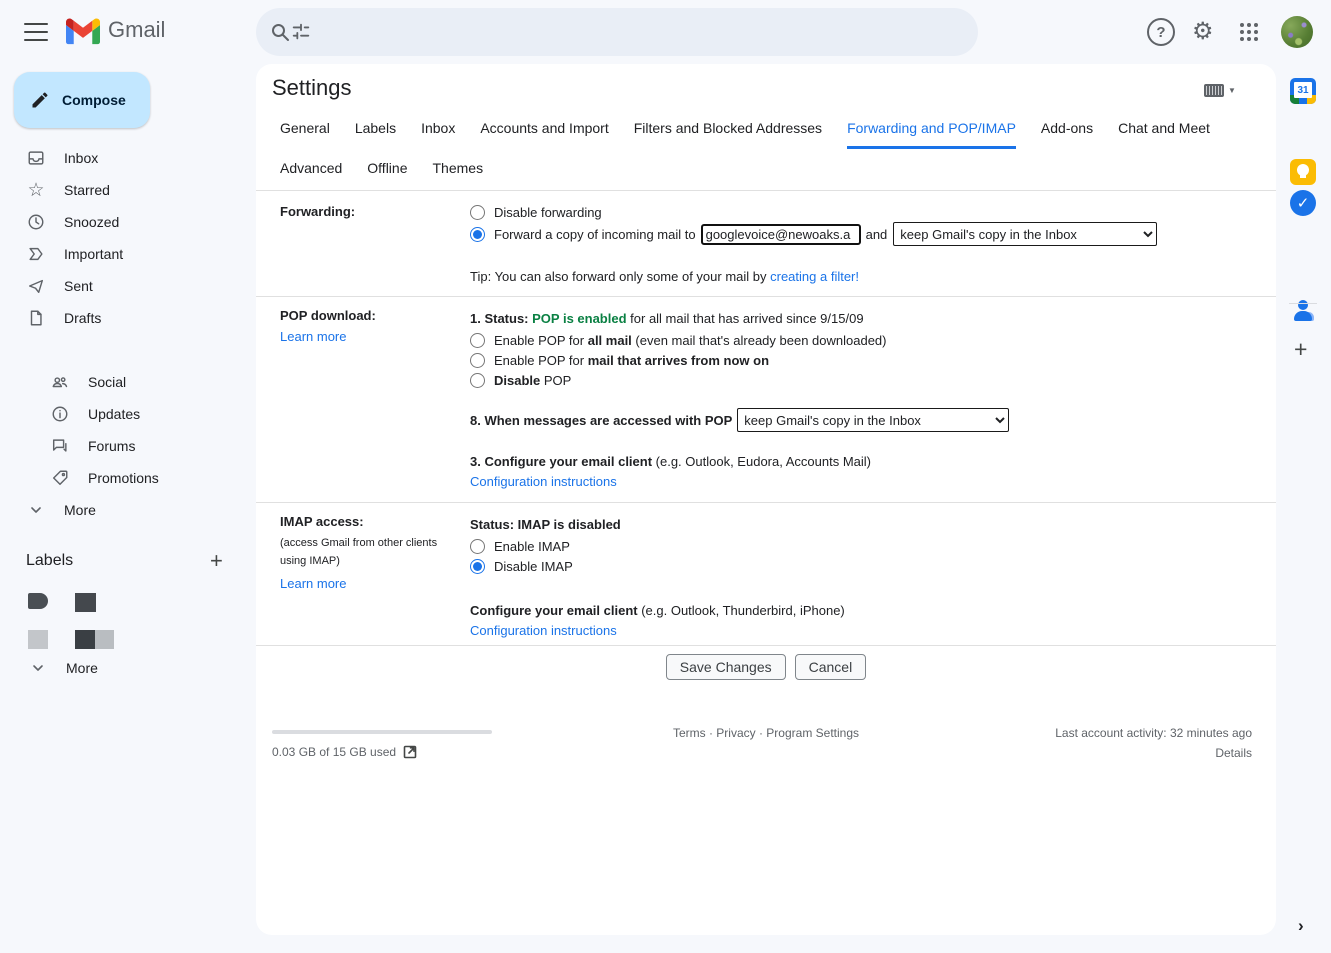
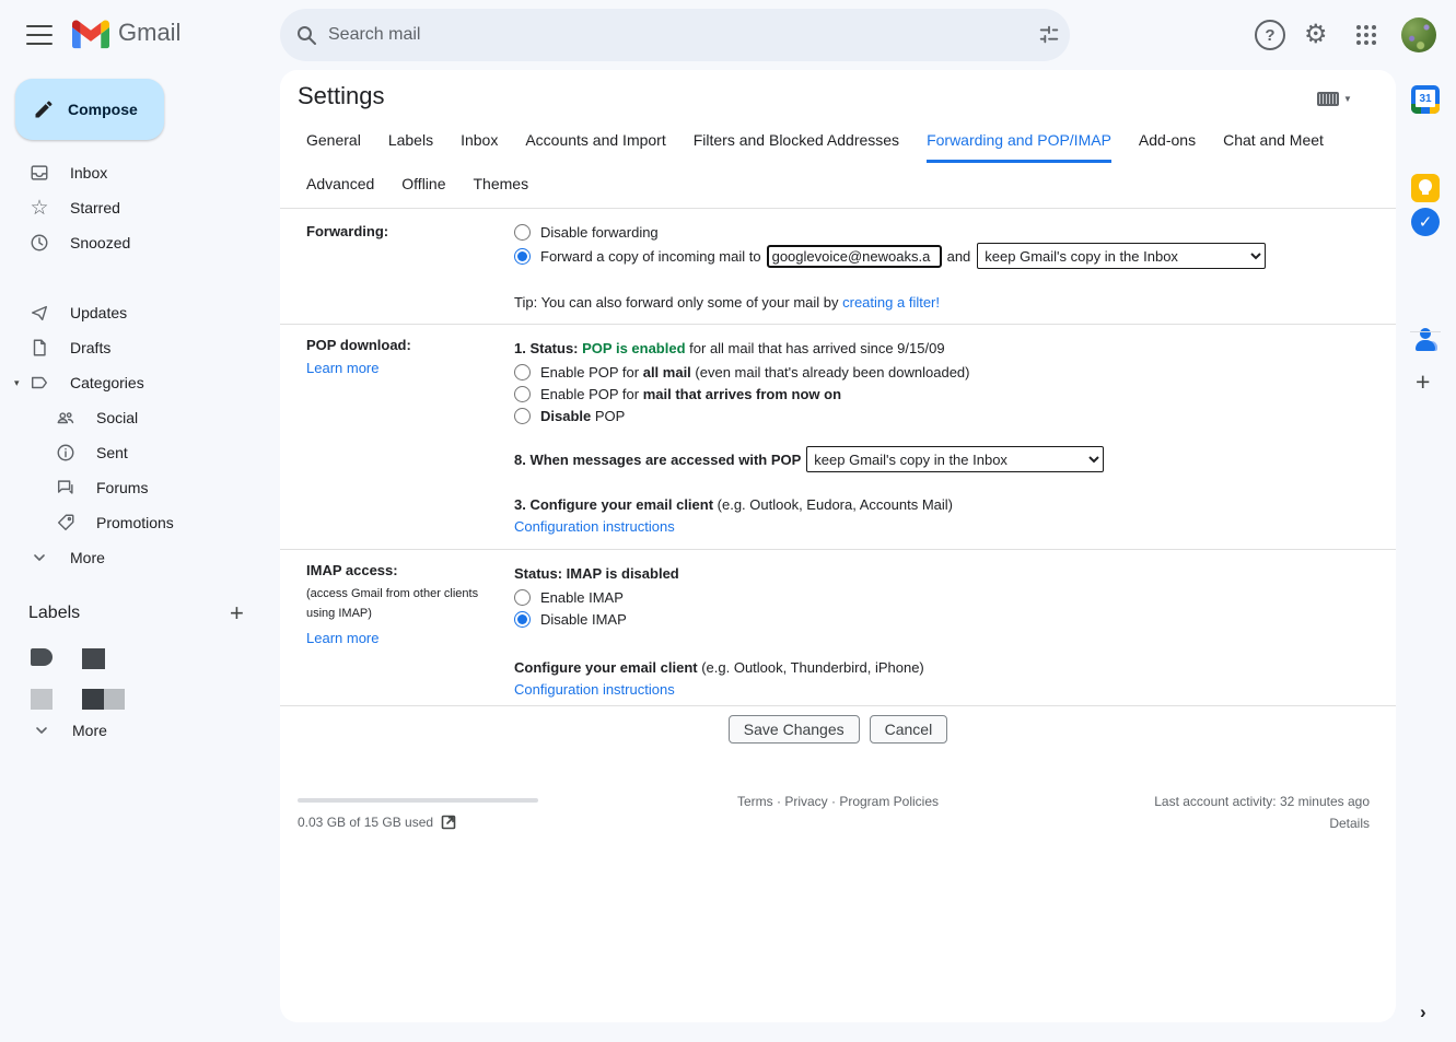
  Gmail
+ Search mail
  ?
  ⚙
  Compose
  Inbox
  ☆
  Starred
  Snoozed
- Important
- Sent
+ Updates
  Drafts
+ ▾
+ Categories
  Social
- Updates
+ Sent
  Forums
  Promotions
  More
  Labels
  +
  More
  Settings
  ▼
  General
  Labels
  Inbox
  Accounts and Import
  Filters and Blocked Addresses
  Forwarding and POP/IMAP
  Add-ons
  Chat and Meet
  Advanced
  Offline
  Themes
  Forwarding:
  Disable forwarding
  Forward a copy of incoming mail to
  googlevoice@newoaks.a
  and
  keep Gmail's copy in the Inbox
  Tip: You can also forward only some of your mail by
  creating a filter!
  POP download:
  Learn more
  1. Status:
  POP is enabled
  for all mail that has arrived since 9/15/09
  Enable POP for
  all mail
  (even mail that's already been downloaded)
  Enable POP for
  mail that arrives from now on
  Disable
  POP
  8. When messages are accessed with POP
  keep Gmail's copy in the Inbox
  3. Configure your email client
  (e.g. Outlook, Eudora, Accounts Mail)
  Configuration instructions
  IMAP access:
  (access Gmail from other clients using IMAP)
  Learn more
  Status: IMAP is disabled
  Enable IMAP
  Disable IMAP
  Configure your email client
  (e.g. Outlook, Thunderbird, iPhone)
  Configuration instructions
  Save Changes
  Cancel
  0.03 GB of 15 GB used
- Terms · Privacy · Program Settings
+ Terms · Privacy · Program Policies
  Last account activity: 32 minutes ago
  Details
  31
  ✓
  +
  ›
